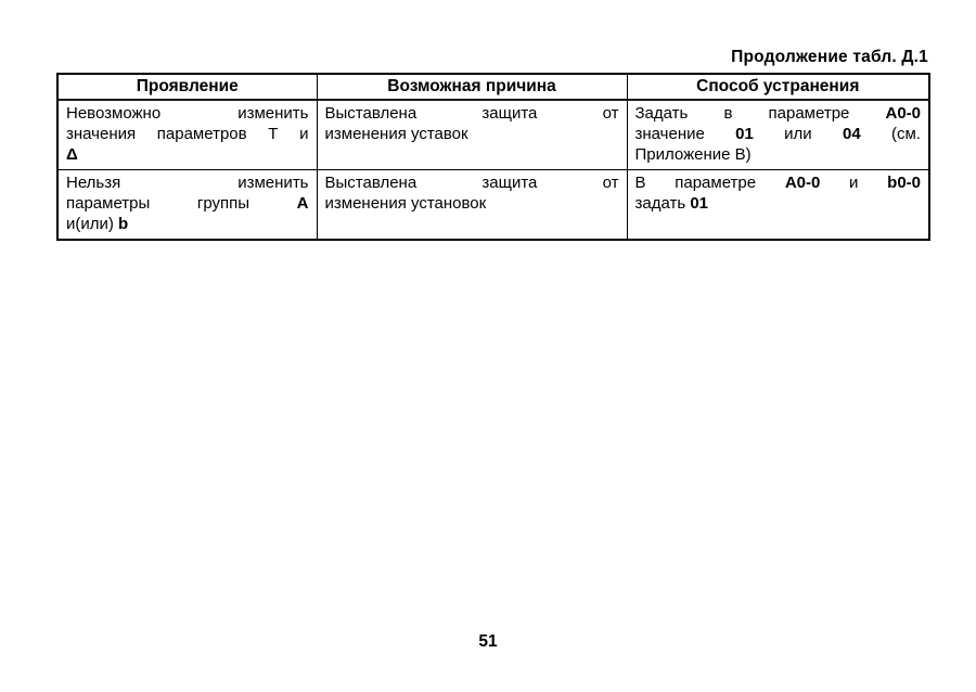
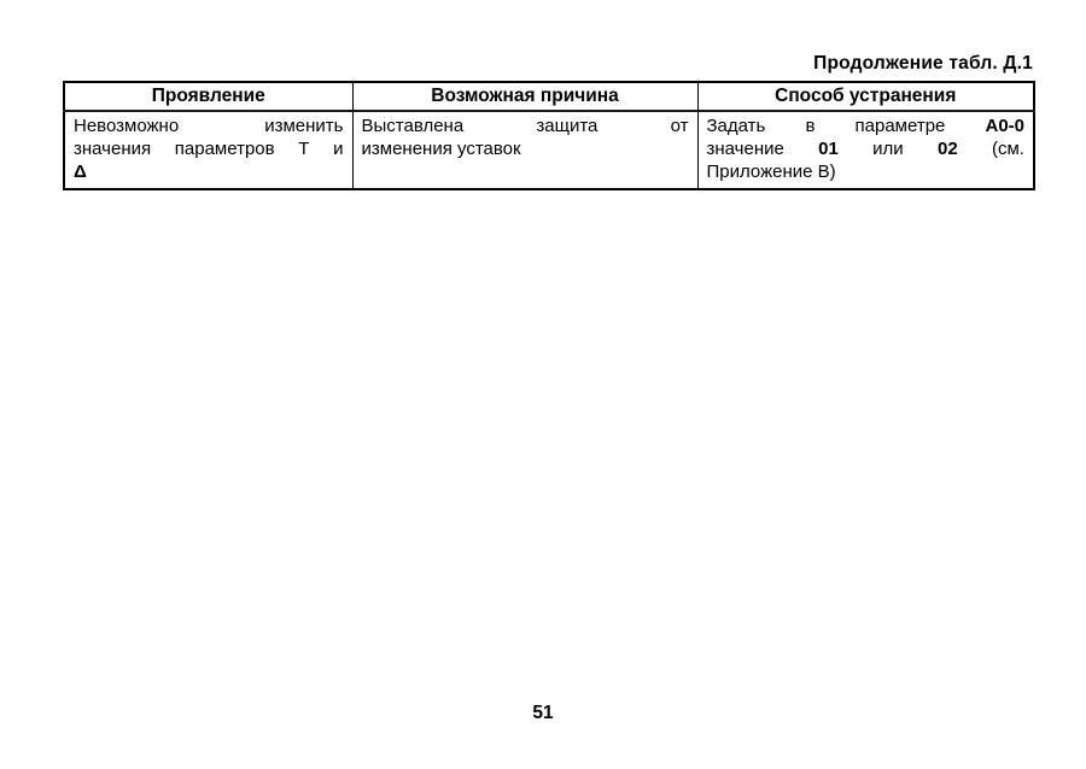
  Продолжение табл. Д.1
  Проявление	Возможная причина	Способ устранения
- Невозможно изменитьзначения параметров Т иΔ	Выставлена защита отизменения уставок	Задать в параметре А0-0значение 01 или 04 (см.Приложение В)
+ Невозможно изменитьзначения параметров Т иΔ	Выставлена защита отизменения уставок	Задать в параметре А0-0значение 01 или 02 (см.Приложение В)
- Нельзя изменитьпараметры группы Аи(или) b	Выставлена защита отизменения установок	В параметре А0-0 и b0-0задать 01
  51
